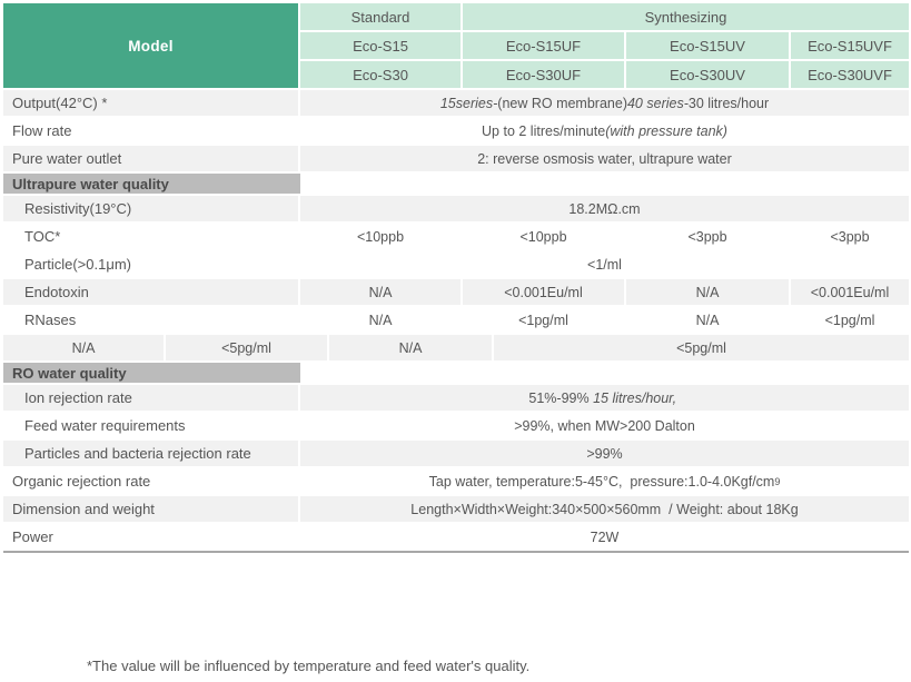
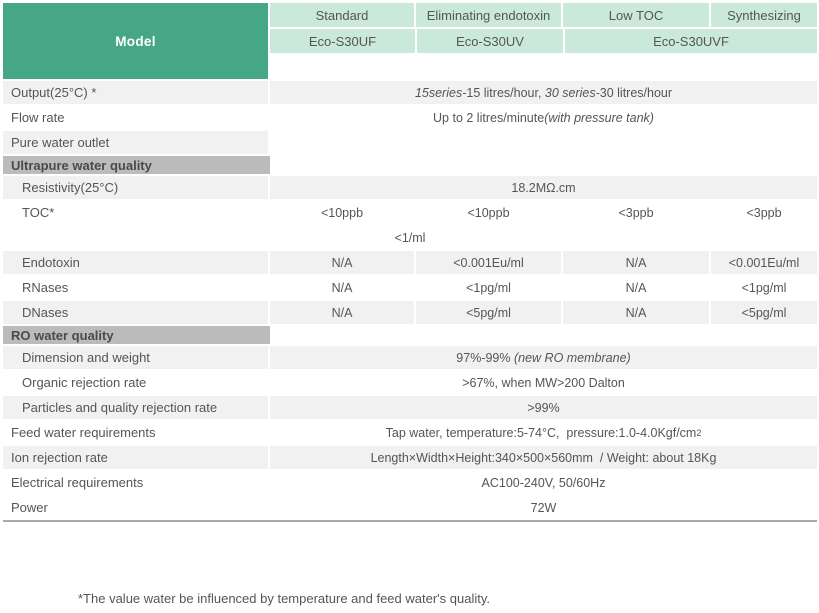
  Model
  Standard
+ Eliminating endotoxin
+ Low TOC
  Synthesizing
- Eco-S15
- Eco-S15UF
- Eco-S15UV
- Eco-S15UVF
- Eco-S30
  Eco-S30UF
  Eco-S30UV
  Eco-S30UVF
- Output(42°C) *
+ Output(25°C) *
  15series-
- (new RO membrane)
+ 15 litres/hour,
- 40 series-
+ 30 series-
  30 litres/hour
  Flow rate
  Up to 2 litres/minute
  (with pressure tank)
  Pure water outlet
- 2: reverse osmosis water, ultrapure water
  Ultrapure water quality
- Resistivity(19°C)
+ Resistivity(25°C)
  18.2MΩ.cm
  TOC*
  <10ppb
  <10ppb
  <3ppb
  <3ppb
- Particle(>0.1μm)
  <1/ml
  Endotoxin
  N/A
  <0.001Eu/ml
  N/A
  <0.001Eu/ml
  RNases
  N/A
  <1pg/ml
  N/A
  <1pg/ml
+ DNases
  N/A
  <5pg/ml
  N/A
  <5pg/ml
  RO water quality
- Ion rejection rate
+ Dimension and weight
- 51%-99%
+ 97%-99%
- 15 litres/hour,
+ (new RO membrane)
- Feed water requirements
+ Organic rejection rate
- >99%, when MW>200 Dalton
+ >67%, when MW>200 Dalton
- Particles and bacteria rejection rate
+ Particles and quality rejection rate
  >99%
- Organic rejection rate
+ Feed water requirements
- Tap water, temperature:5-45°C, pressure:1.0-4.0Kgf/cm
+ Tap water, temperature:5-74°C, pressure:1.0-4.0Kgf/cm
- 9
+ 2
- Dimension and weight
+ Ion rejection rate
- Length×Width×Weight:340×500×560mm / Weight: about 18Kg
+ Length×Width×Height:340×500×560mm / Weight: about 18Kg
+ Electrical requirements
+ AC100-240V, 50/60Hz
  Power
  72W
- *The value will be influenced by temperature and feed water's quality.
+ *The value water be influenced by temperature and feed water's quality.
